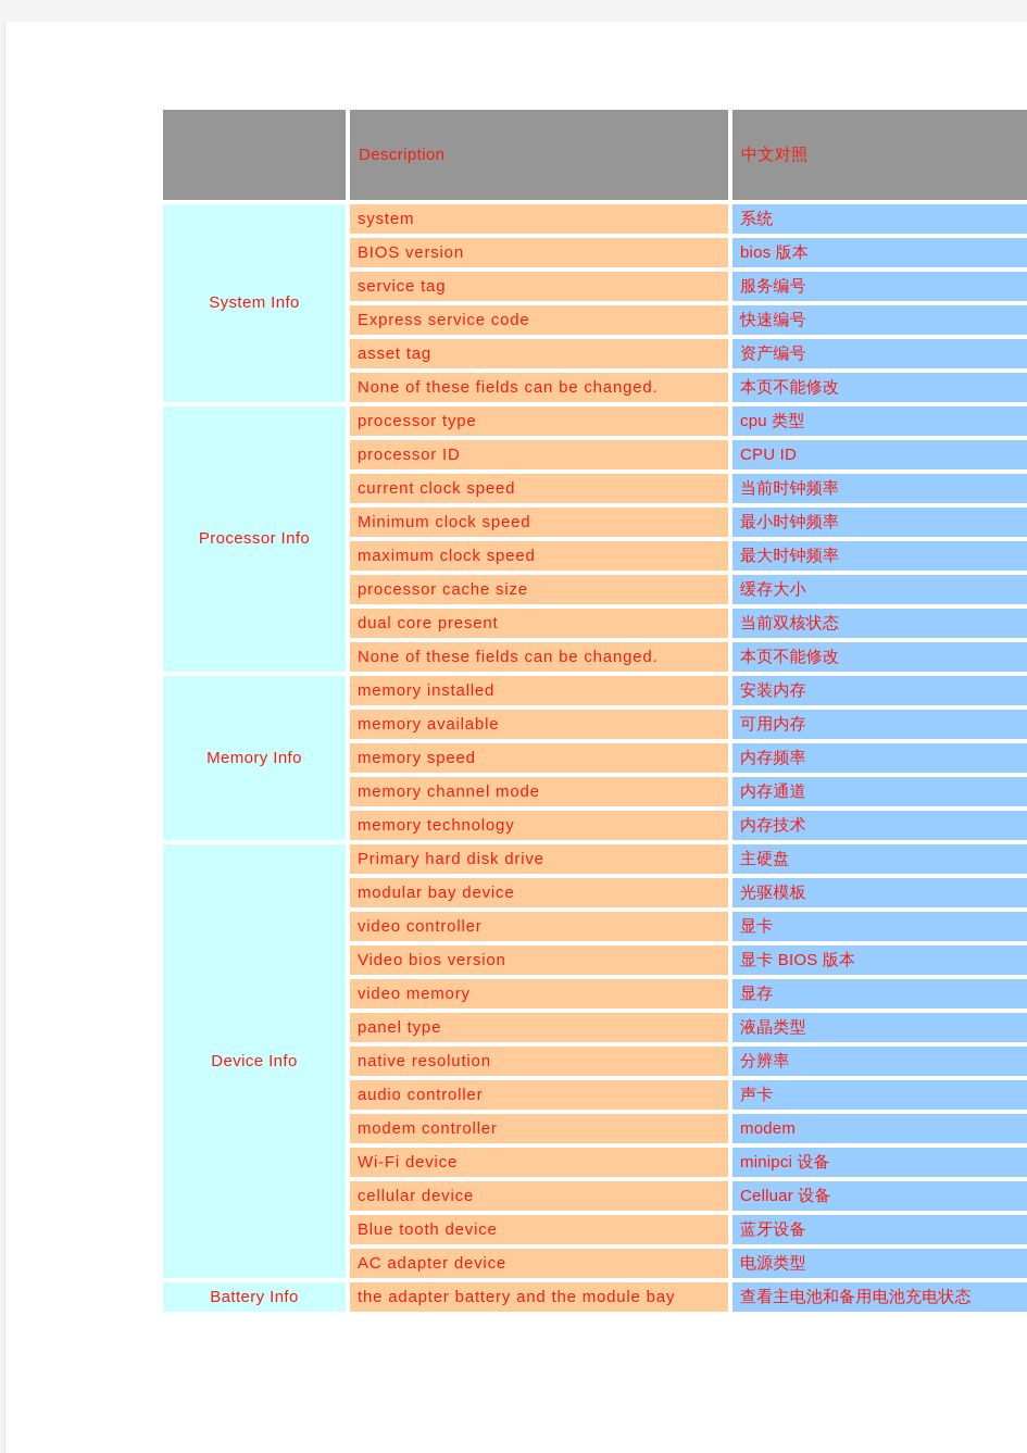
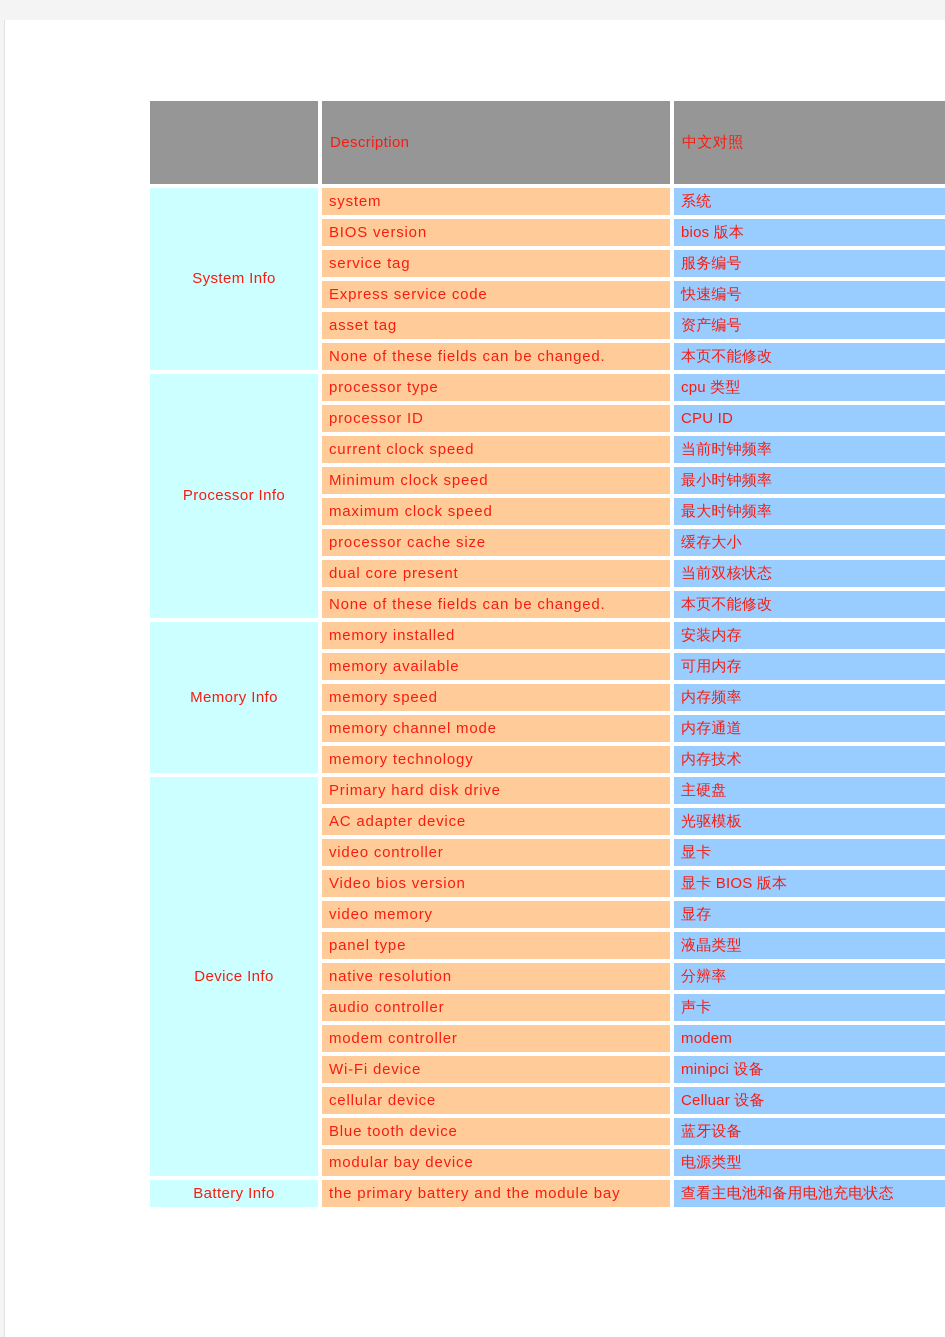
  	Description	中文对照
  System Info	system	系统
  BIOS version	bios 版本
  service tag	服务编号
  Express service code	快速编号
  asset tag	资产编号
  None of these fields can be changed.	本页不能修改
  Processor Info	processor type	cpu 类型
  processor ID	CPU ID
  current clock speed	当前时钟频率
  Minimum clock speed	最小时钟频率
  maximum clock speed	最大时钟频率
  processor cache size	缓存大小
  dual core present	当前双核状态
  None of these fields can be changed.	本页不能修改
  Memory Info	memory installed	安装内存
  memory available	可用内存
  memory speed	内存频率
  memory channel mode	内存通道
  memory technology	内存技术
  Device Info	Primary hard disk drive	主硬盘
- modular bay device	光驱模板
+ AC adapter device	光驱模板
  video controller	显卡
  Video bios version	显卡 BIOS 版本
  video memory	显存
  panel type	液晶类型
  native resolution	分辨率
  audio controller	声卡
  modem controller	modem
  Wi-Fi device	minipci 设备
  cellular device	Celluar 设备
  Blue tooth device	蓝牙设备
- AC adapter device	电源类型
+ modular bay device	电源类型
- Battery Info	the adapter battery and the module bay	查看主电池和备用电池充电状态
+ Battery Info	the primary battery and the module bay	查看主电池和备用电池充电状态
